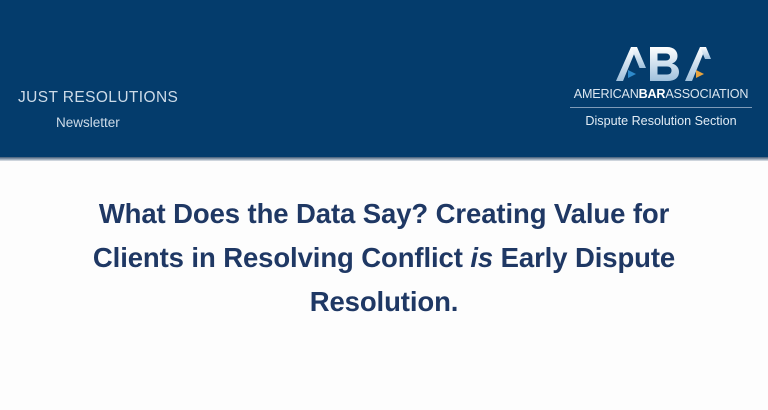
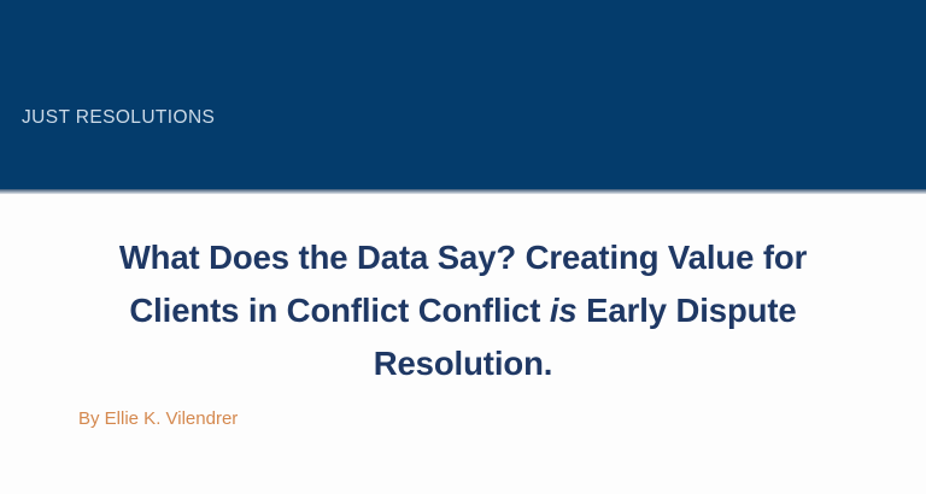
  JUST RESOLUTIONS
- Newsletter
- AMERICANBARASSOCIATION
- Dispute Resolution Section
- What Does the Data Say? Creating Value for Clients in Resolving Conflict is Early Dispute Resolution.
+ What Does the Data Say? Creating Value for Clients in Conflict Conflict is Early Dispute Resolution.
+ By Ellie K. Vilendrer
